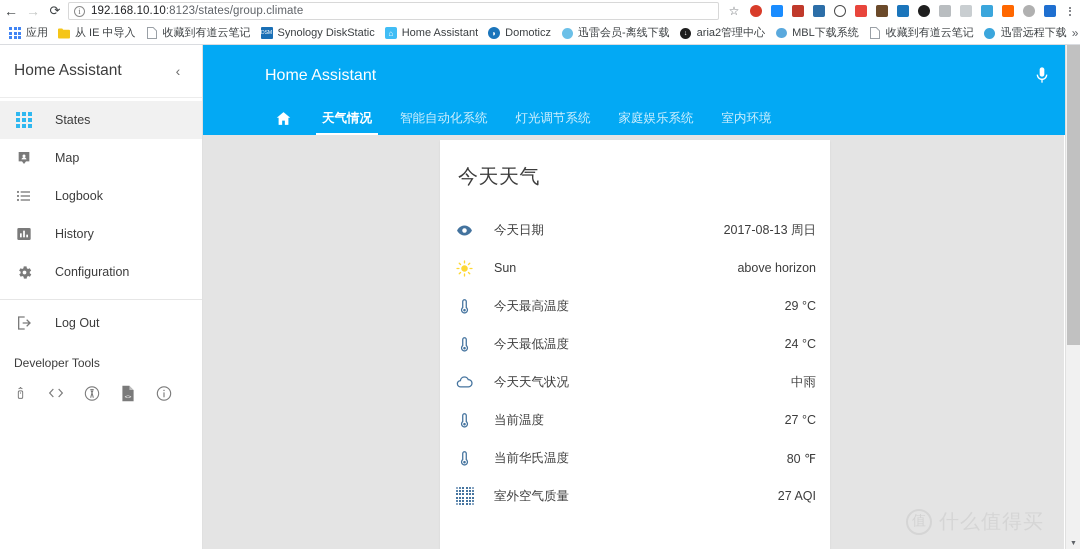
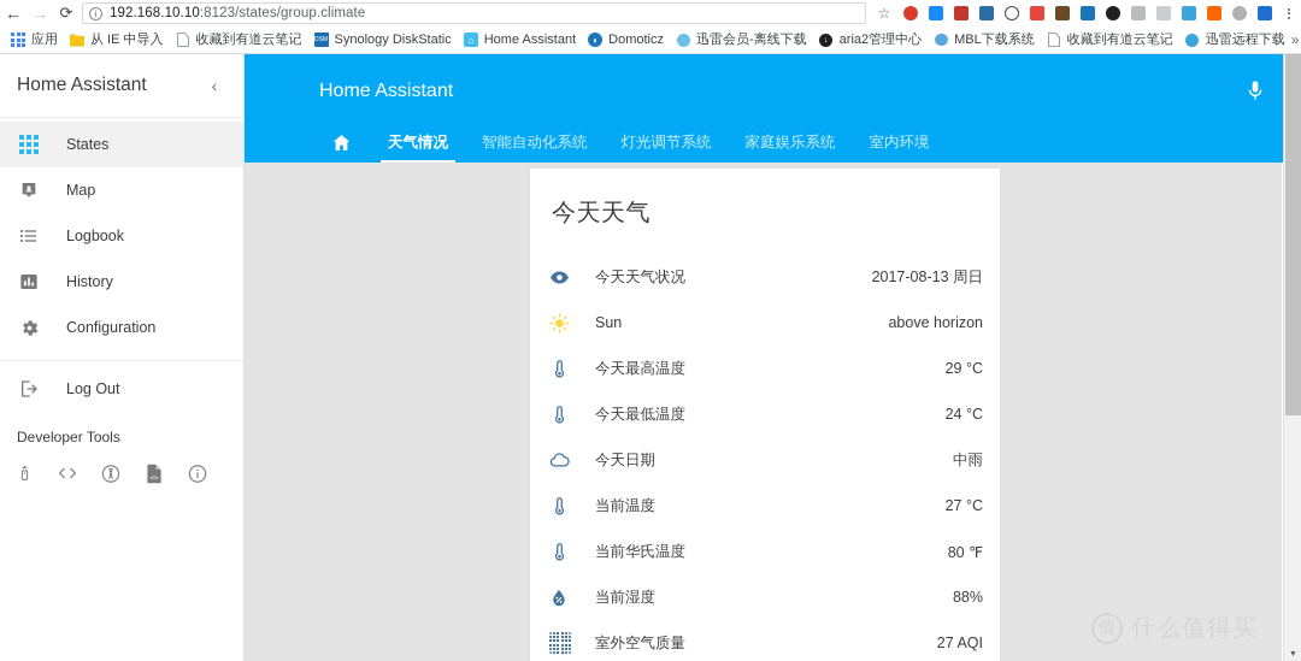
  ←
  →
  ⟳
  i
  192.168.10.10:8123/states/group.climate
  ☆
  应用
  从 IE 中导入
  收藏到有道云笔记
  Synology DiskStatic
  ⌂
  Home Assistant
  ◗
  Domoticz
  迅雷会员-离线下载
  aria2管理中心
  MBL下载系统
  收藏到有道云笔记
  迅雷远程下载
  »
  Home Assistant
  ‹
  States
  Map
  Logbook
  History
  Configuration
  Log Out
  Developer Tools
  Home Assistant
  天气情况
  智能自动化系统
  灯光调节系统
  家庭娱乐系统
  室内环境
  今天天气
- 今天日期
+ 今天天气状况
  2017-08-13 周日
  Sun
  above horizon
  今天最高温度
  29 °C
  今天最低温度
  24 °C
- 今天天气状况
+ 今天日期
  中雨
  当前温度
  27 °C
  当前华氏温度
  80 ℉
+ 当前湿度
+ 88%
  室外空气质量
  27 AQI
